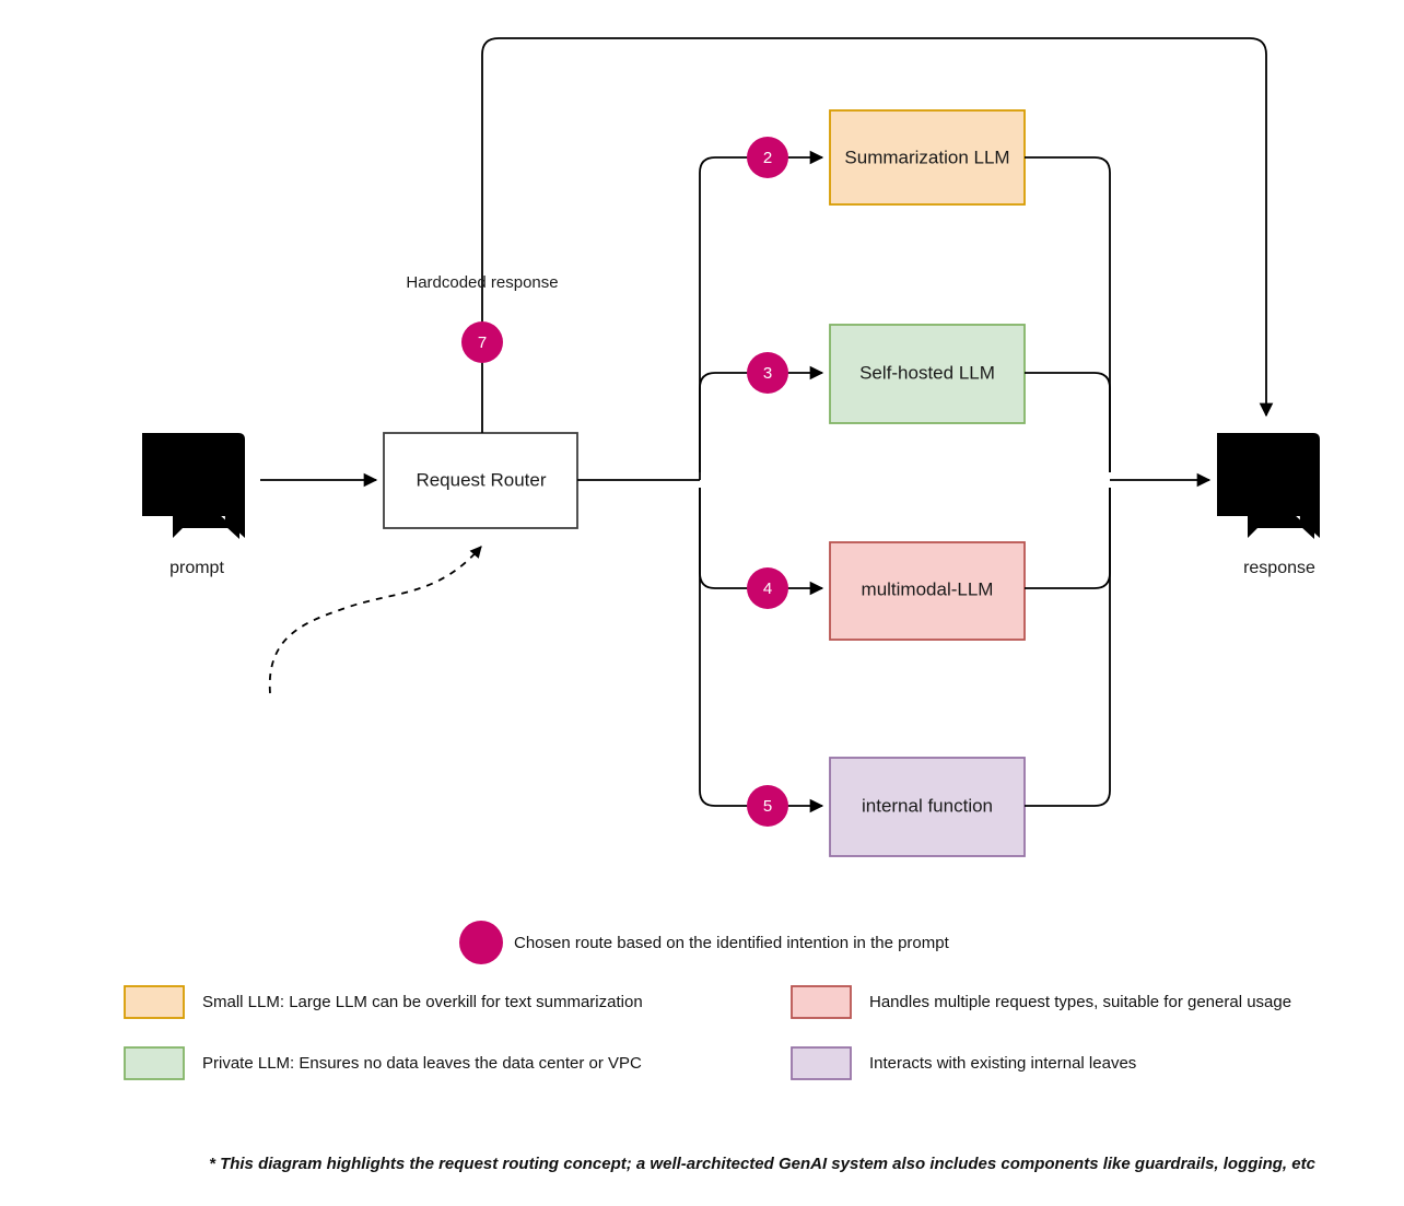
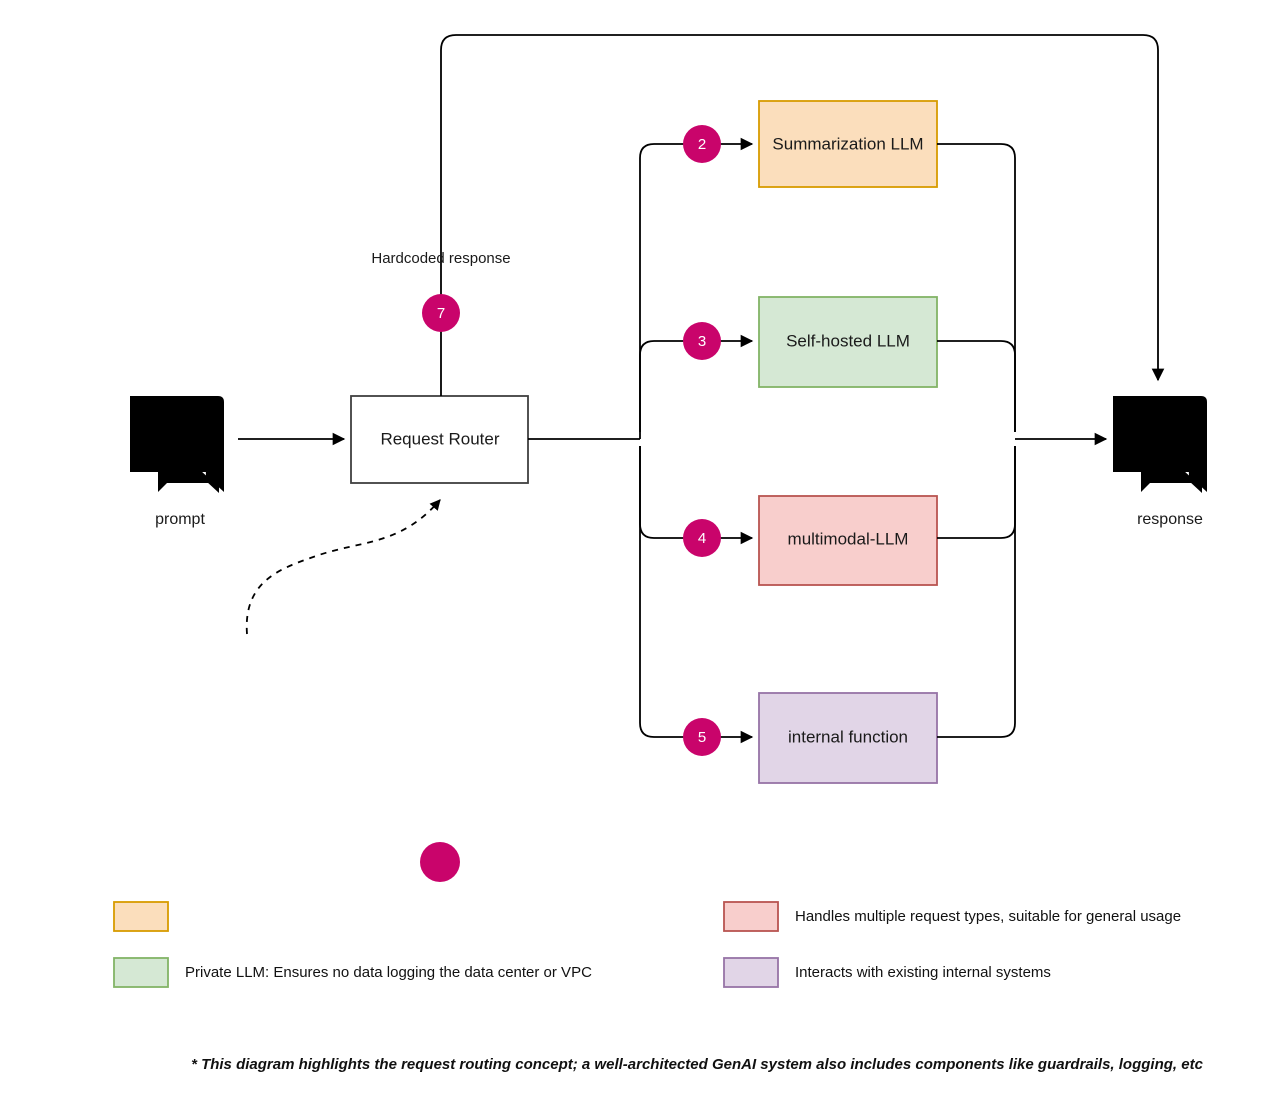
  prompt
  response
  Request Router
  Hardcoded response
  7
  Summarization LLM
  2
  Self-hosted LLM
  3
  multimodal-LLM
  4
  internal function
  5
- Chosen route based on the identified intention in the prompt
- Small LLM: Large LLM can be overkill for text summarization
- Private LLM: Ensures no data leaves the data center or VPC
+ Private LLM: Ensures no data logging the data center or VPC
  Handles multiple request types, suitable for general usage
- Interacts with existing internal leaves
+ Interacts with existing internal systems
  * This diagram highlights the request routing concept; a well-architected GenAI system also includes components like guardrails, logging, etc
